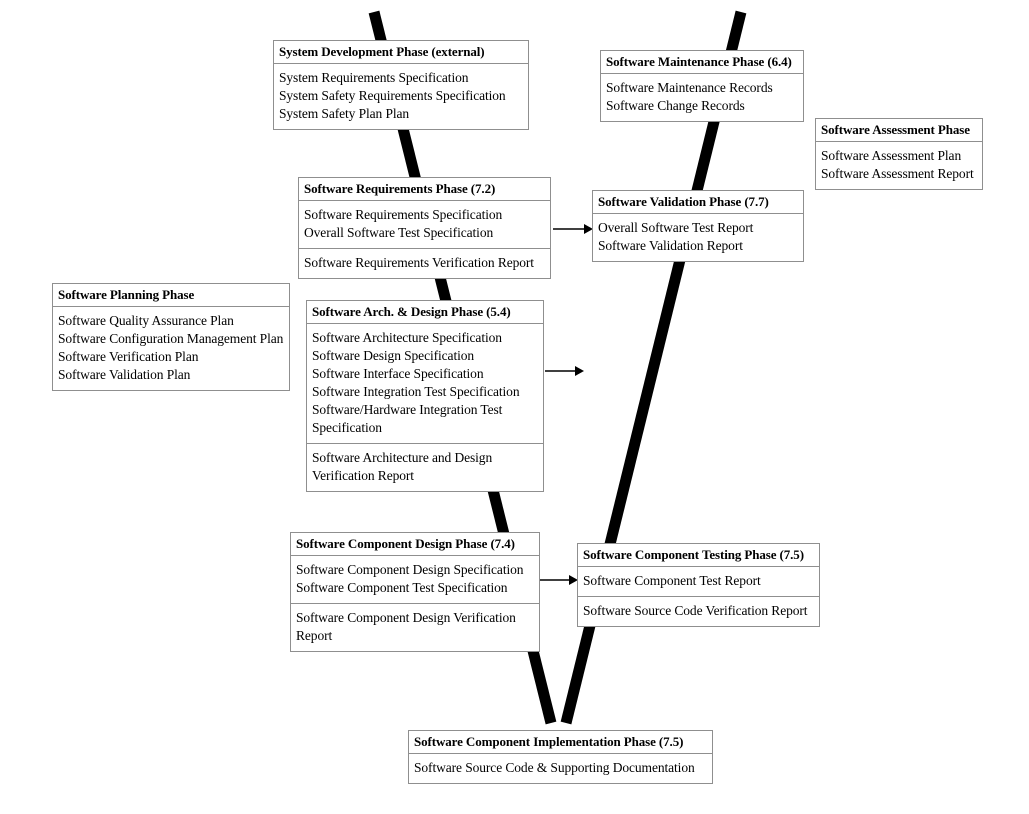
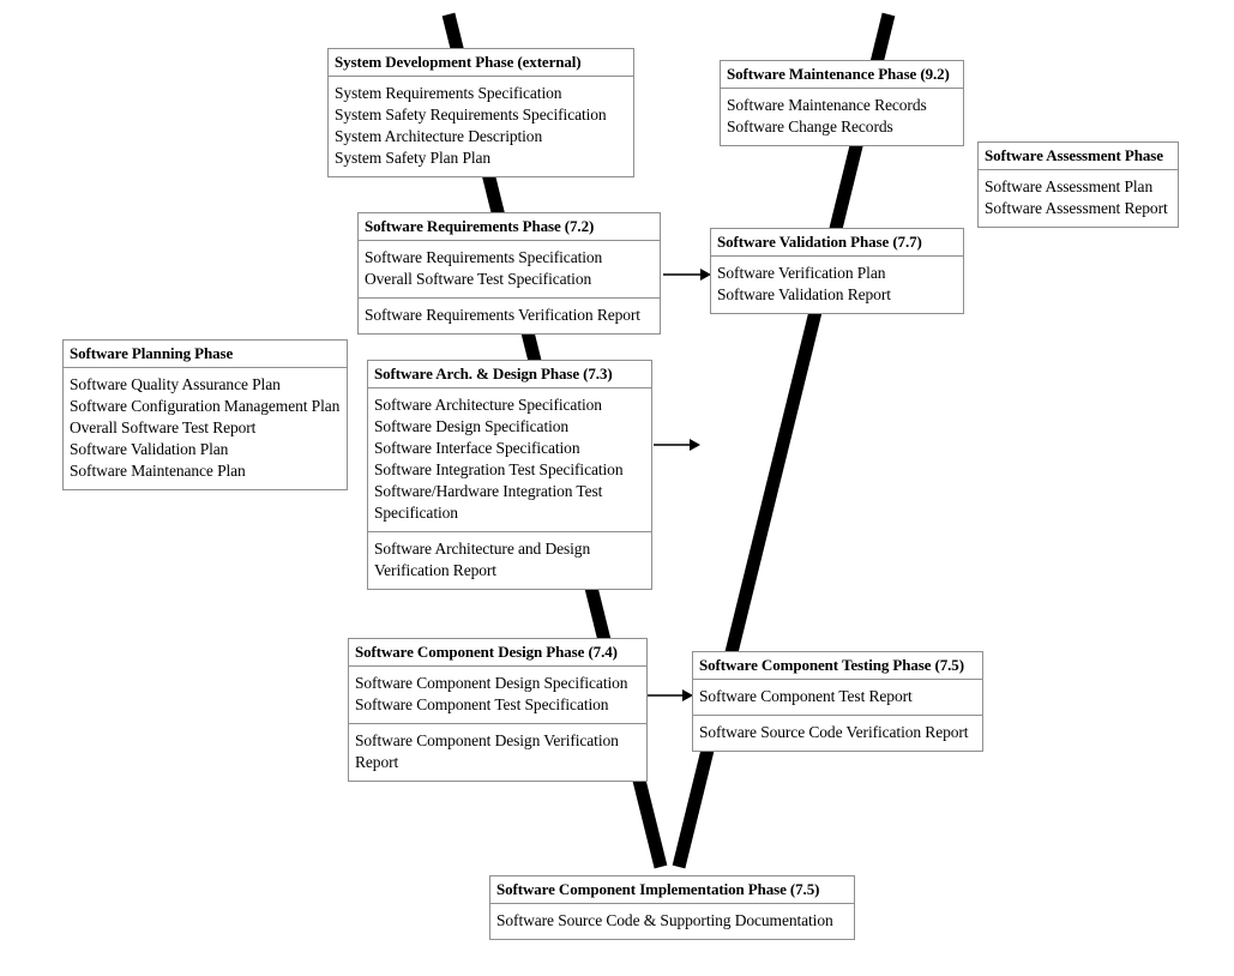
  System Development Phase (external)
  System Requirements Specification
  System Safety Requirements Specification
+ System Architecture Description
  System Safety Plan Plan
- Software Maintenance Phase (6.4)
+ Software Maintenance Phase (9.2)
  Software Maintenance Records
  Software Change Records
  Software Assessment Phase
  Software Assessment Plan
  Software Assessment Report
  Software Requirements Phase (7.2)
  Software Requirements Specification
  Overall Software Test Specification
  Software Requirements Verification Report
  Software Validation Phase (7.7)
- Overall Software Test Report
+ Software Verification Plan
  Software Validation Report
  Software Planning Phase
  Software Quality Assurance Plan
  Software Configuration Management Plan
- Software Verification Plan
+ Overall Software Test Report
  Software Validation Plan
+ Software Maintenance Plan
- Software Arch. & Design Phase (5.4)
+ Software Arch. & Design Phase (7.3)
  Software Architecture Specification
  Software Design Specification
  Software Interface Specification
  Software Integration Test Specification
  Software/Hardware Integration Test Specification
  Software Architecture and Design Verification Report
  Software Component Design Phase (7.4)
  Software Component Design Specification
  Software Component Test Specification
  Software Component Design Verification Report
  Software Component Testing Phase (7.5)
  Software Component Test Report
  Software Source Code Verification Report
  Software Component Implementation Phase (7.5)
  Software Source Code & Supporting Documentation
